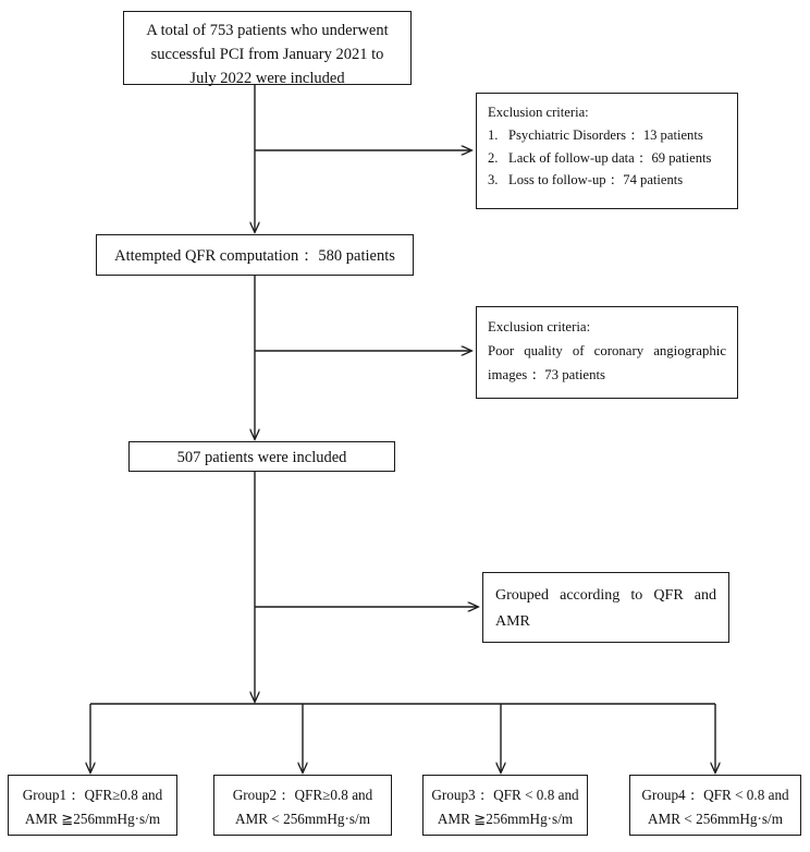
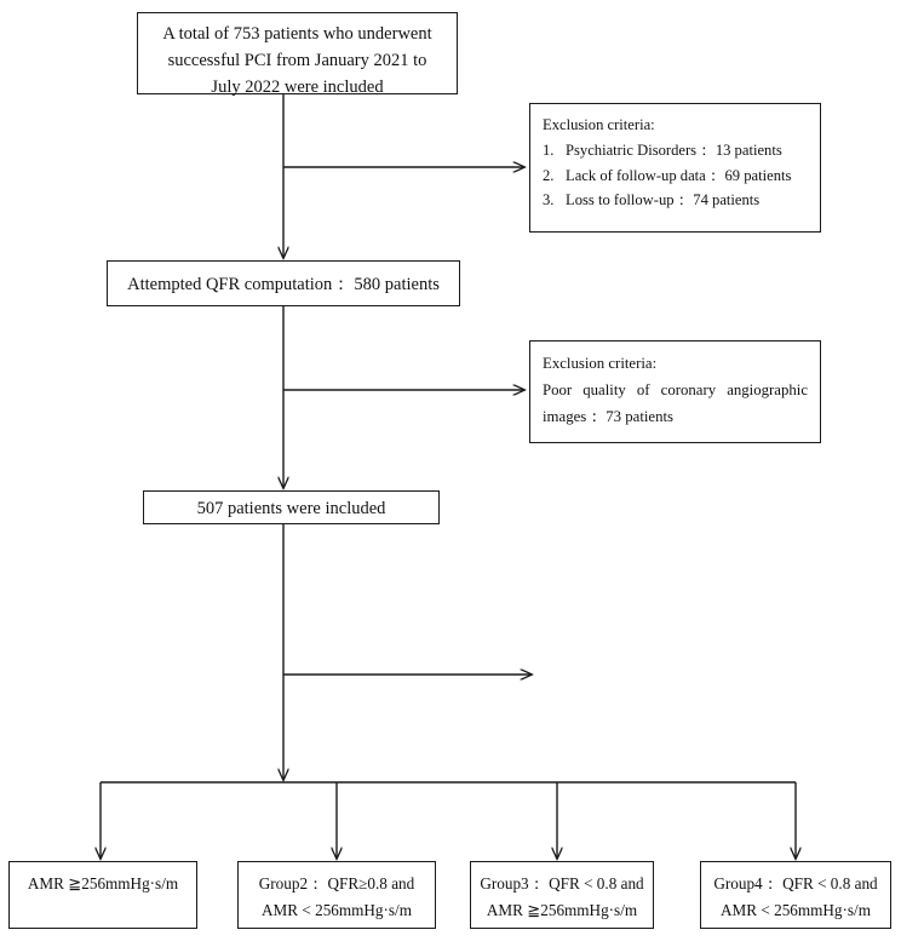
  A total of 753 patients who underwent
  successful PCI from January 2021 to
  July 2022 were included
  Exclusion criteria:
  1.
  Psychiatric Disorders： 13 patients
  2.
  Lack of follow-up data： 69 patients
  3.
  Loss to follow-up： 74 patients
  Attempted QFR computation： 580 patients
  Exclusion criteria:
  Poor quality of coronary angiographic images： 73 patients
  507 patients were included
- Grouped according to QFR and AMR
- Group1： QFR≥0.8 and
  AMR ≧256mmHg·s/m
  Group2： QFR≥0.8 and
  AMR < 256mmHg·s/m
  Group3： QFR < 0.8 and
  AMR ≧256mmHg·s/m
  Group4： QFR < 0.8 and
  AMR < 256mmHg·s/m
